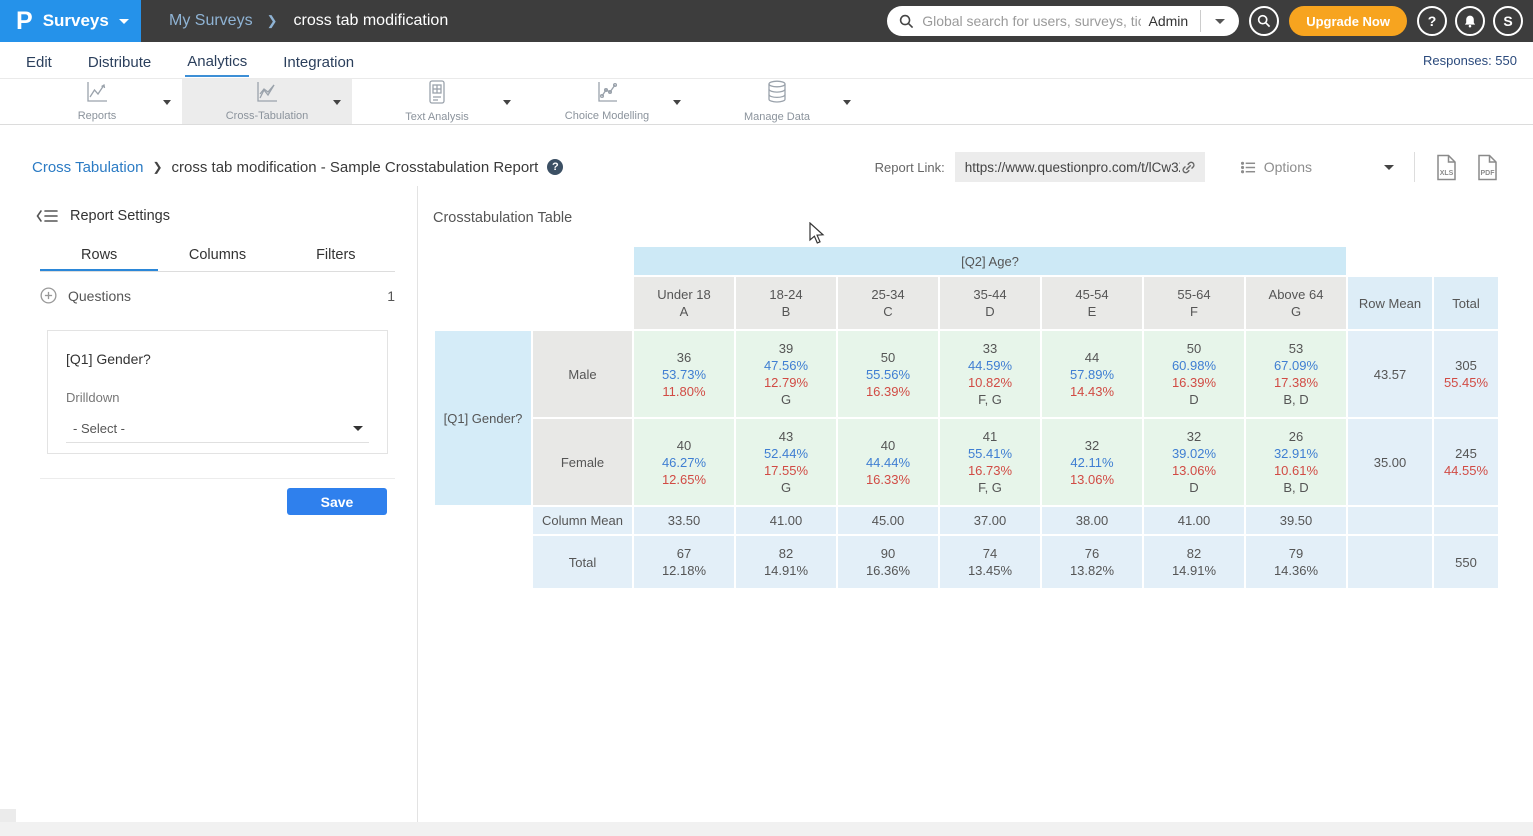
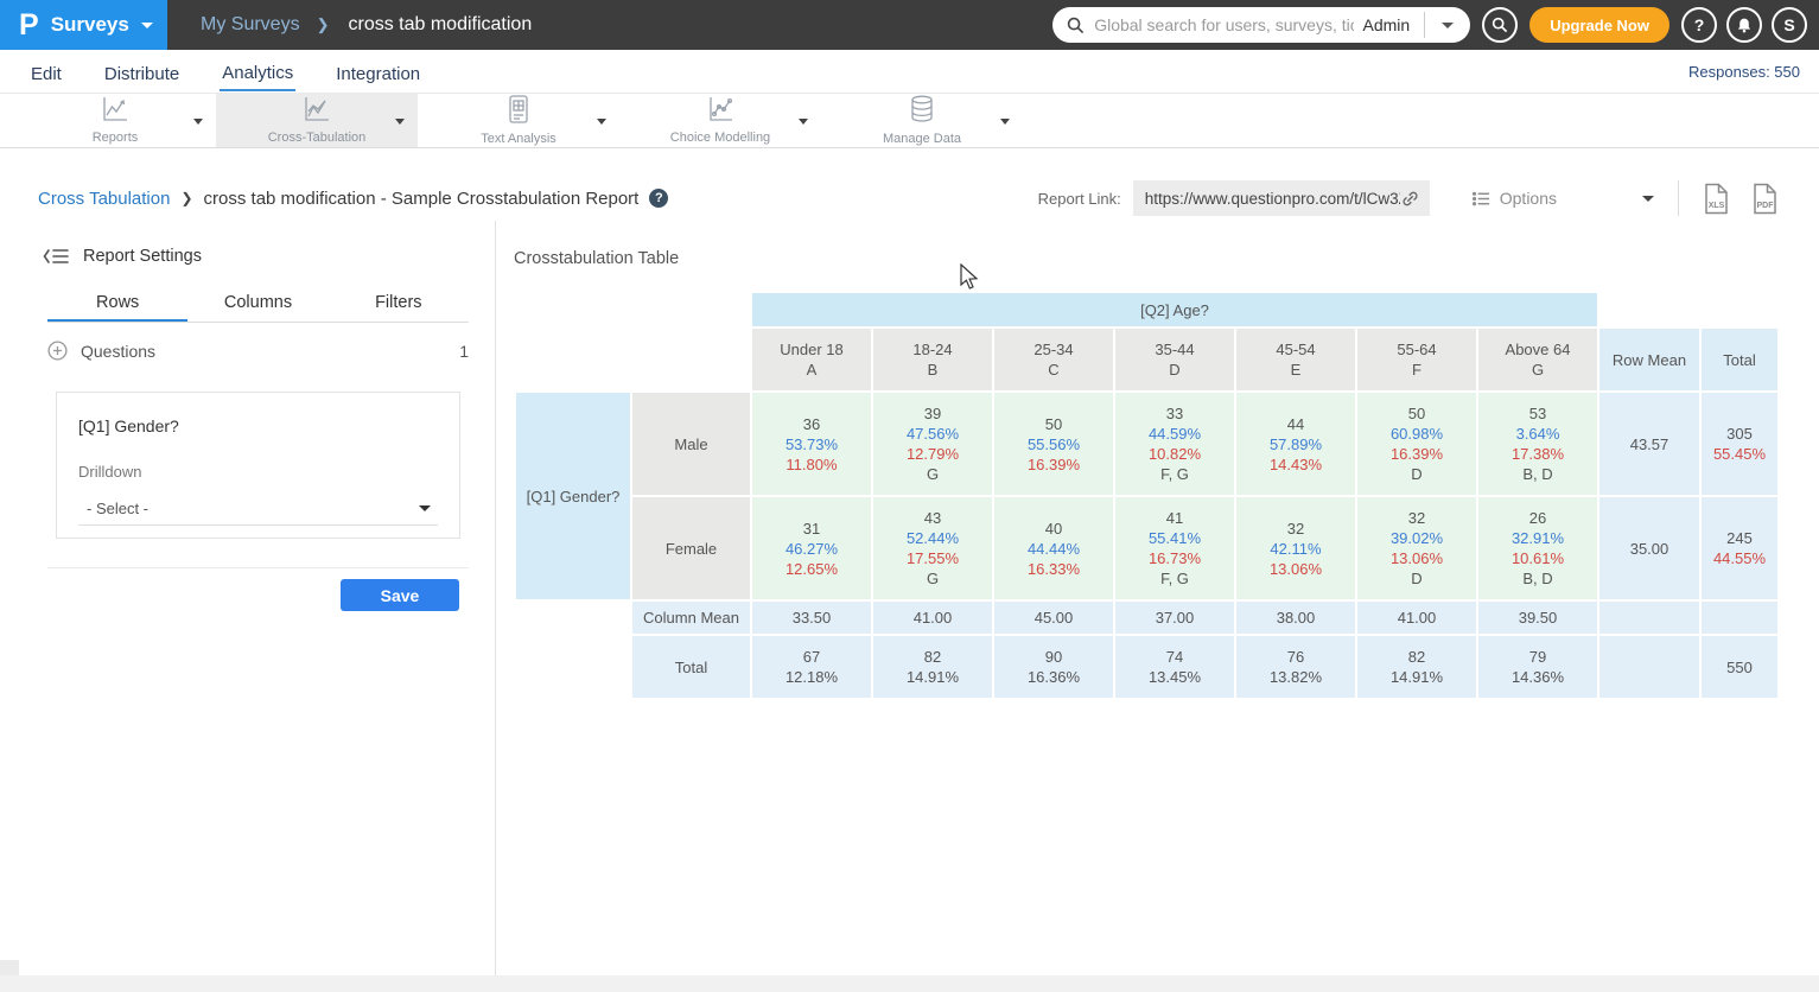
  P
  Surveys
  My Surveys
  ❯
  cross tab modification
  Global search for users, surveys, ti
  Admin
  Upgrade Now
  ?
  S
  Edit
  Distribute
  Analytics
  Integration
  Responses: 550
  Reports
  Cross-Tabulation
  Text Analysis
  Choice Modelling
  Manage Data
  Cross Tabulation
  ❯
  cross tab modification - Sample Crosstabulation Report
  ?
  Report Link:
  https://www.questionpro.com/t/lCw3
  Options
  Report Settings
  Rows
  Columns
  Filters
  Questions
  1
  [Q1] Gender?
  Drilldown
  - Select -
  Save
  Crosstabulation Table
  	[Q2] Age?
  	Under 18A	18-24B	25-34C	35-44D	45-54E	55-64F	Above 64G	Row Mean	Total
- [Q1] Gender?	Male	3653.73%11.80%	3947.56%12.79%G	5055.56%16.39%	3344.59%10.82%F, G	4457.89%14.43%	5060.98%16.39%D	5367.09%17.38%B, D	43.57	30555.45%
+ [Q1] Gender?	Male	3653.73%11.80%	3947.56%12.79%G	5055.56%16.39%	3344.59%10.82%F, G	4457.89%14.43%	5060.98%16.39%D	533.64%17.38%B, D	43.57	30555.45%
- Female	4046.27%12.65%	4352.44%17.55%G	4044.44%16.33%	4155.41%16.73%F, G	3242.11%13.06%	3239.02%13.06%D	2632.91%10.61%B, D	35.00	24544.55%
+ Female	3146.27%12.65%	4352.44%17.55%G	4044.44%16.33%	4155.41%16.73%F, G	3242.11%13.06%	3239.02%13.06%D	2632.91%10.61%B, D	35.00	24544.55%
  	Column Mean	33.50	41.00	45.00	37.00	38.00	41.00	39.50
  	Total	6712.18%	8214.91%	9016.36%	7413.45%	7613.82%	8214.91%	7914.36%		550
